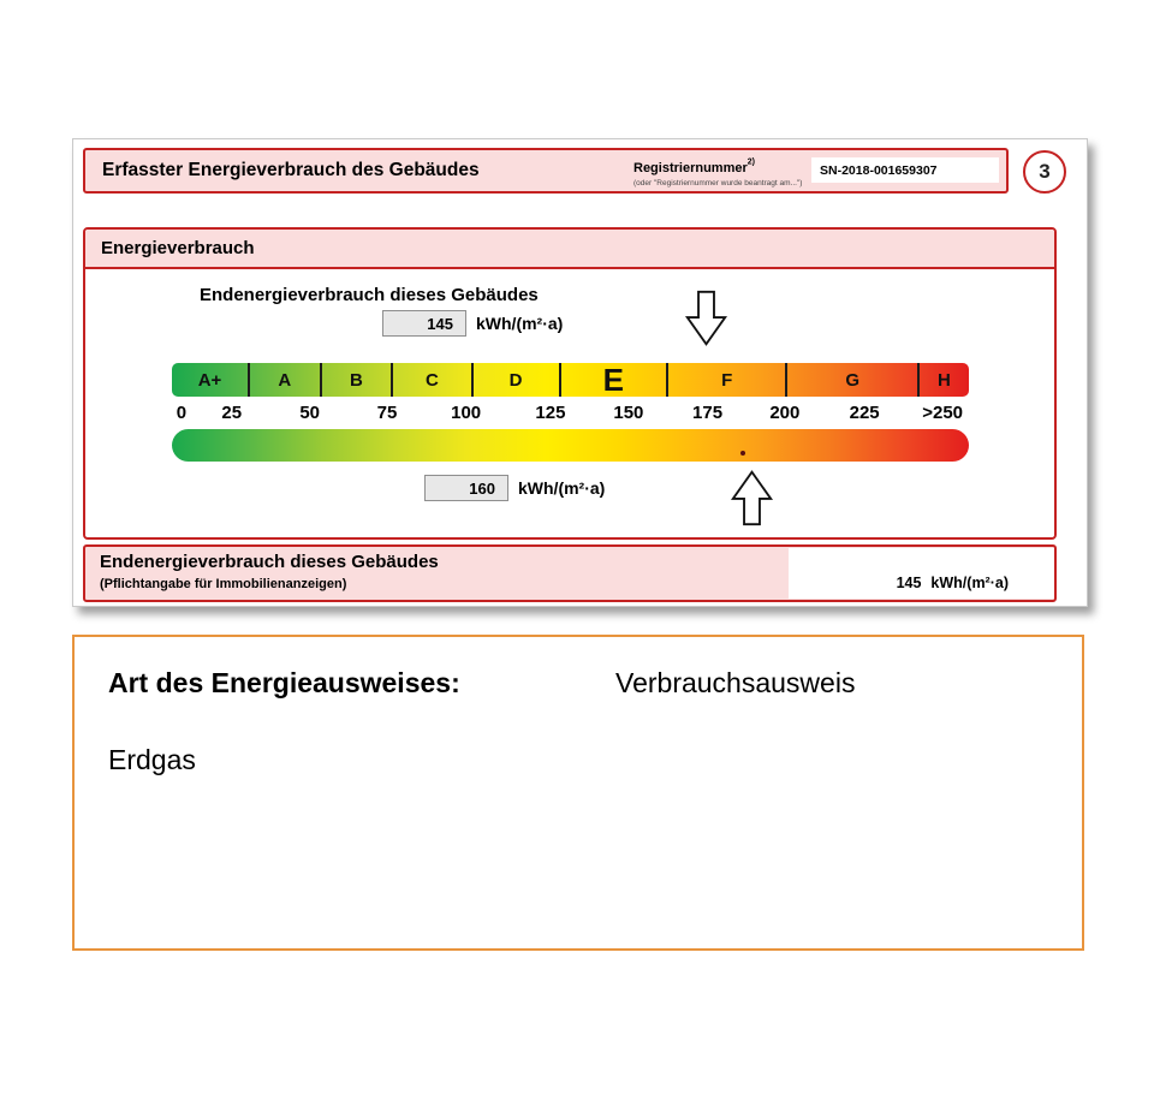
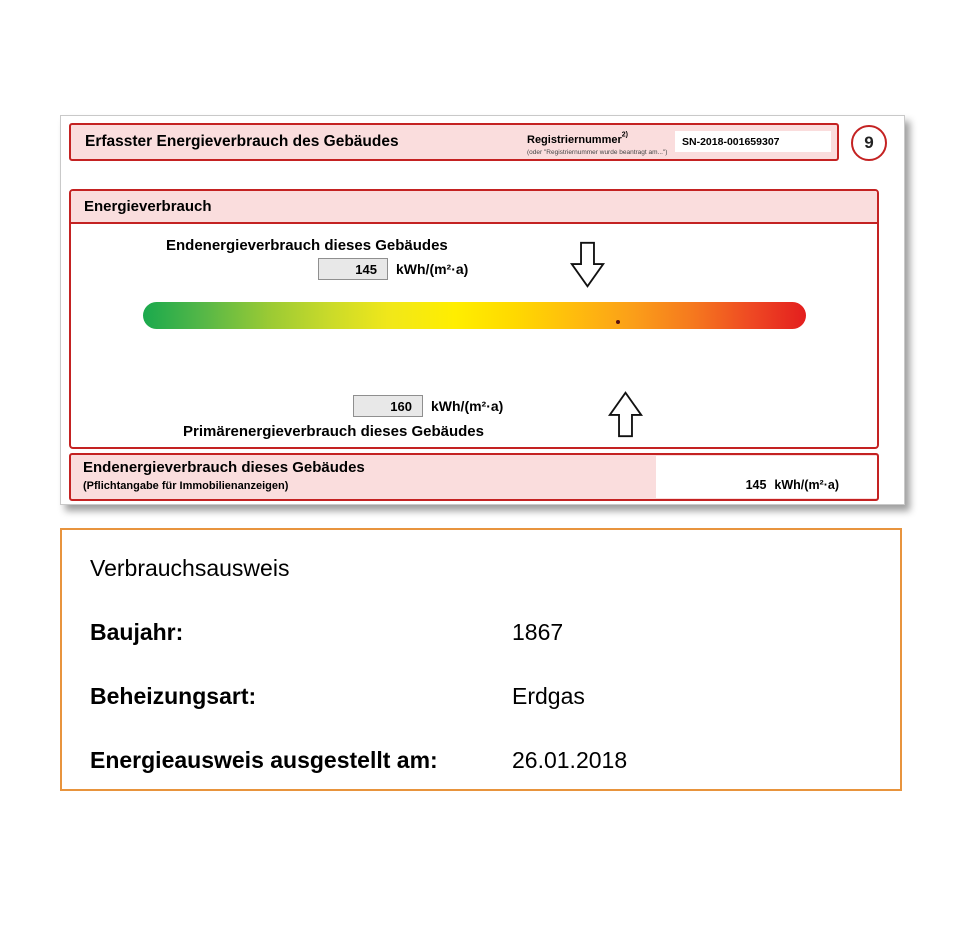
  Erfasster Energieverbrauch des Gebäudes
  Registriernummer
  SN-2018-001659307
- 3
+ 9
  Energieverbrauch
  Endenergieverbrauch dieses Gebäudes
  145
  kWh/(m²·a)
- A+
- A
- B
- C
- D
- E
- F
- G
- H
- 0
- 25
- 50
- 75
- 100
- 125
- 150
- 175
- 200
- 225
- >250
  160
  kWh/(m²·a)
+ Primärenergieverbrauch dieses Gebäudes
  Endenergieverbrauch dieses Gebäudes
  (Pflichtangabe für Immobilienanzeigen)
  145
  kWh/(m²·a)
- Art des Energieausweises:
  Verbrauchsausweis
+ Baujahr:
+ 1867
+ Beheizungsart:
  Erdgas
+ Energieausweis ausgestellt am:
+ 26.01.2018
